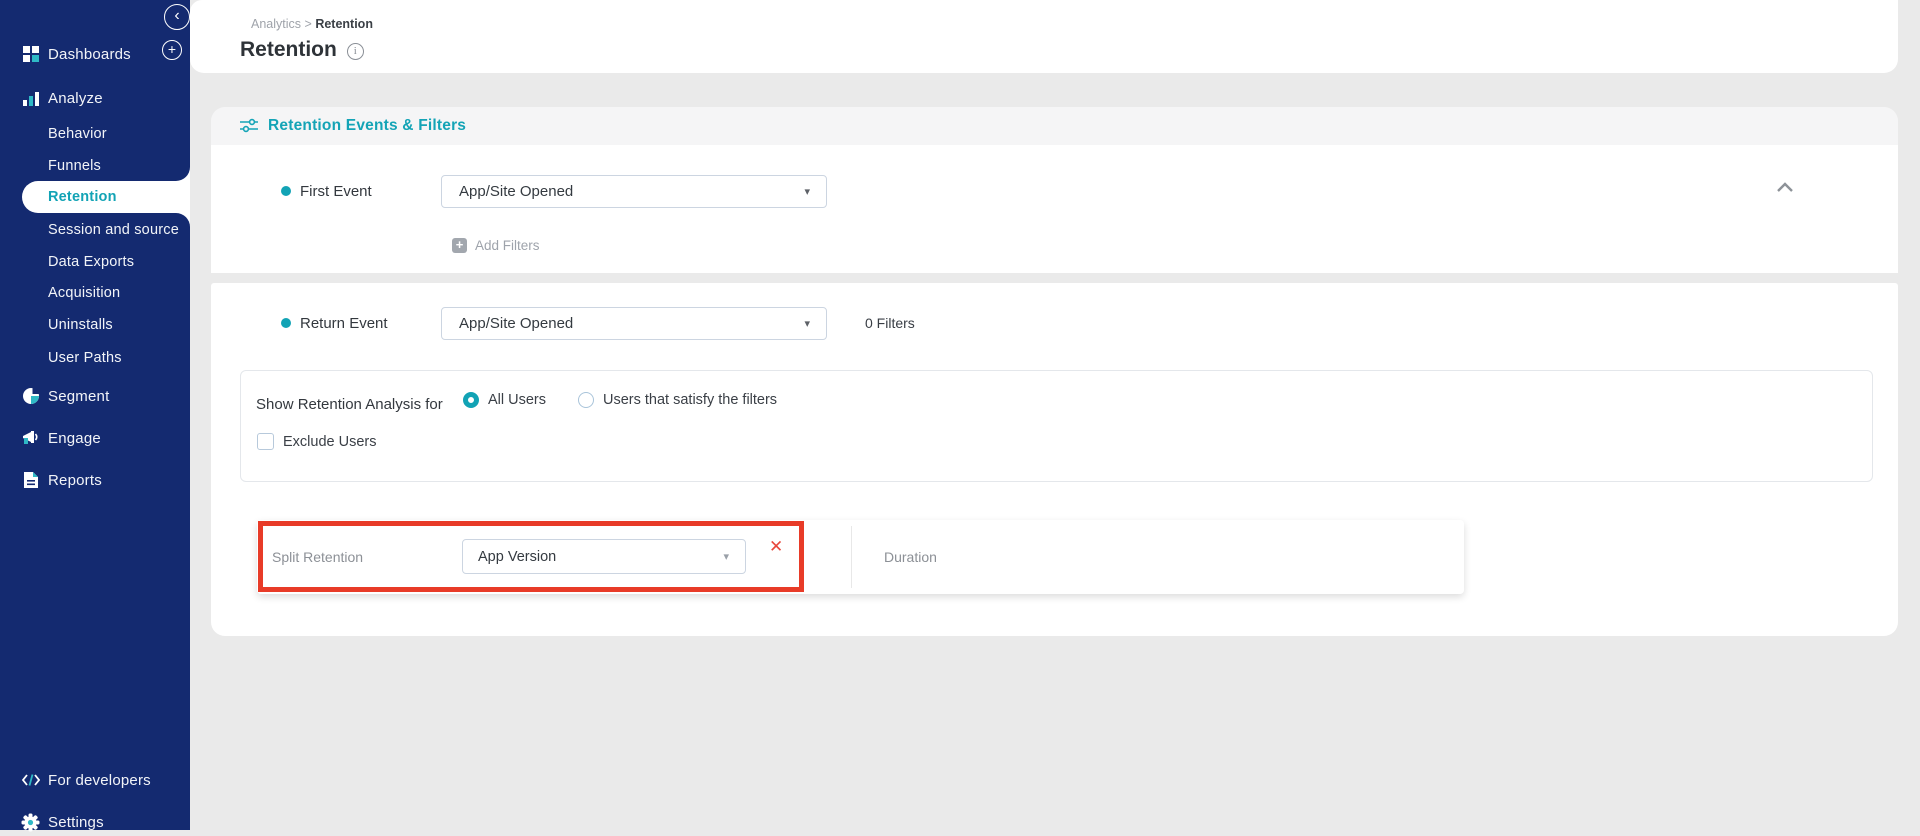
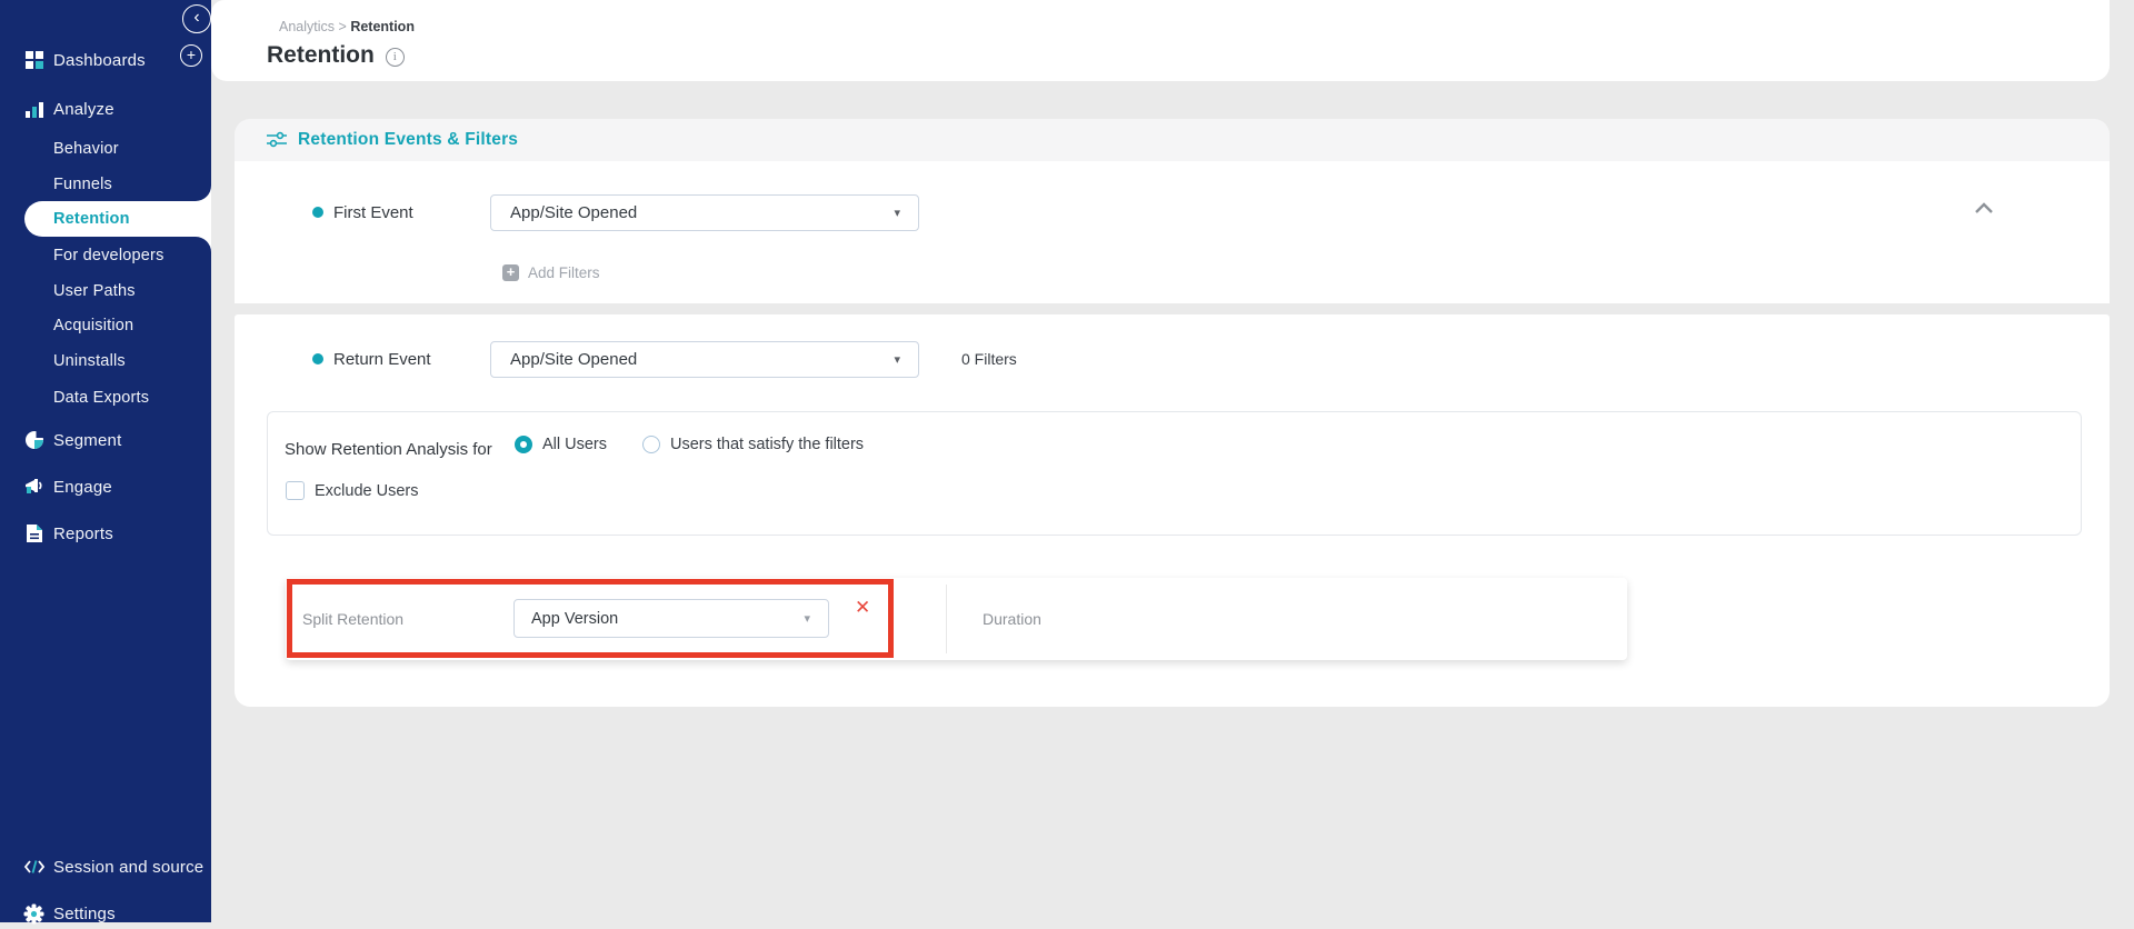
  ‹
  Dashboards
  +
  Analyze
  Behavior
  Funnels
  Retention
- Session and source
+ For developers
- Data Exports
+ User Paths
  Acquisition
  Uninstalls
- User Paths
+ Data Exports
  Segment
  Engage
  Reports
- For developers
+ Session and source
  Settings
  Analytics > Retention
  Retention
  i
  Retention Events & Filters
  First Event
  App/Site Opened
  ▾
  +
  Add Filters
  Return Event
  App/Site Opened
  ▾
  0 Filters
  Show Retention Analysis for
  All Users
  Users that satisfy the filters
  Exclude Users
  Split Retention
  App Version
  ▾
  ✕
  Duration
